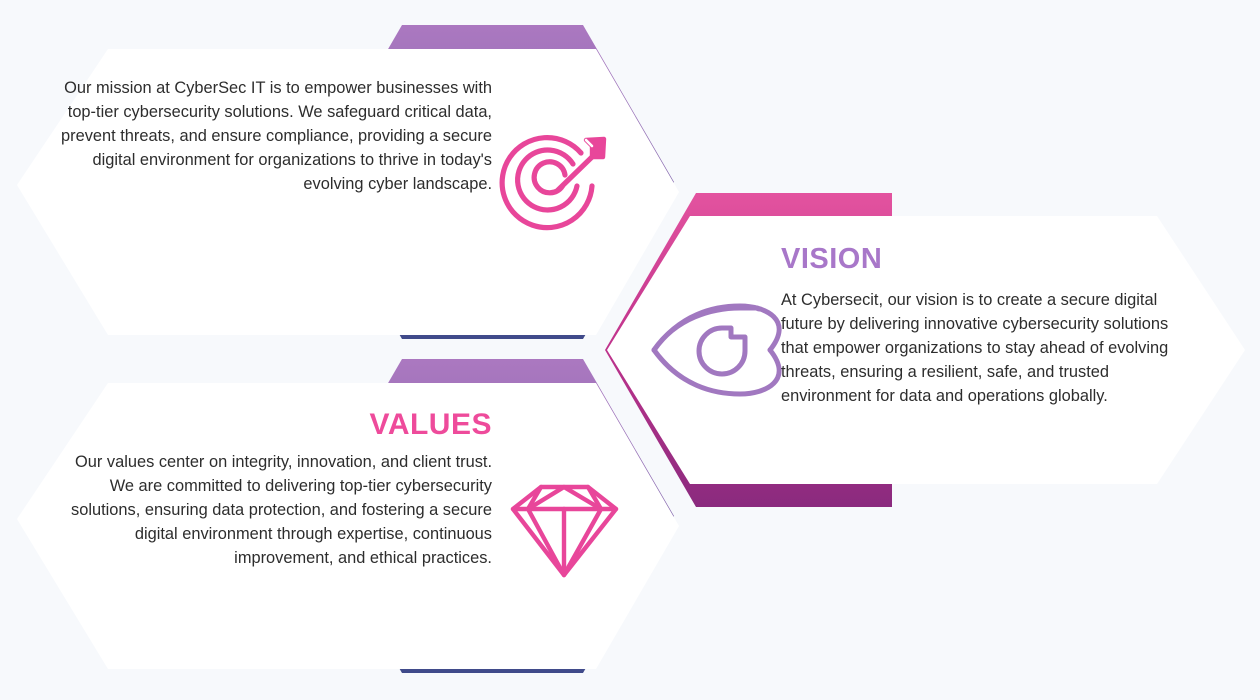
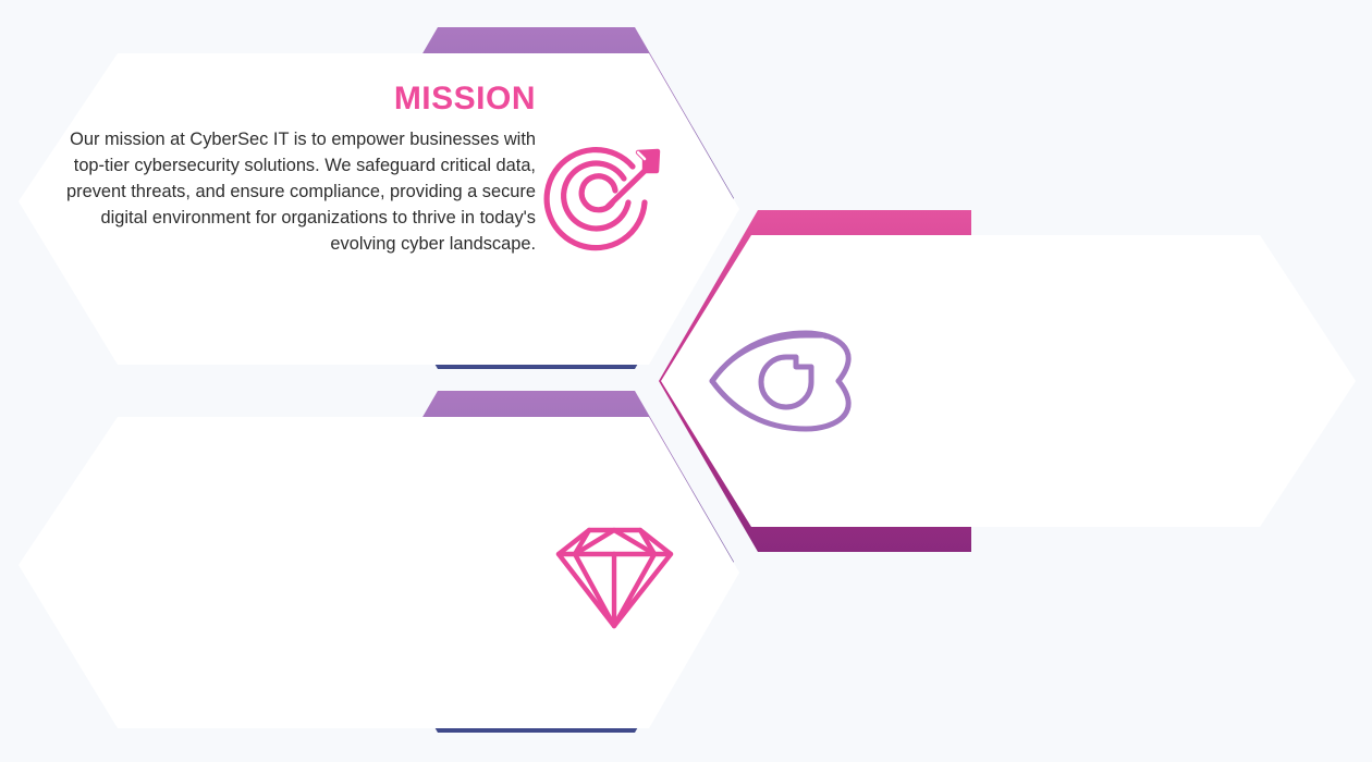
+ MISSION
  Our mission at CyberSec IT is to empower businesses with top-tier cybersecurity solutions. We safeguard critical data, prevent threats, and ensure compliance, providing a secure digital environment for organizations to thrive in today's evolving cyber landscape.
- VISION
- At Cybersecit, our vision is to create a secure digital future by delivering innovative cybersecurity solutions that empower organizations to stay ahead of evolving threats, ensuring a resilient, safe, and trusted environment for data and operations globally.
- VALUES
- Our values center on integrity, innovation, and client trust. We are committed to delivering top-tier cybersecurity solutions, ensuring data protection, and fostering a secure digital environment through expertise, continuous improvement, and ethical practices.
